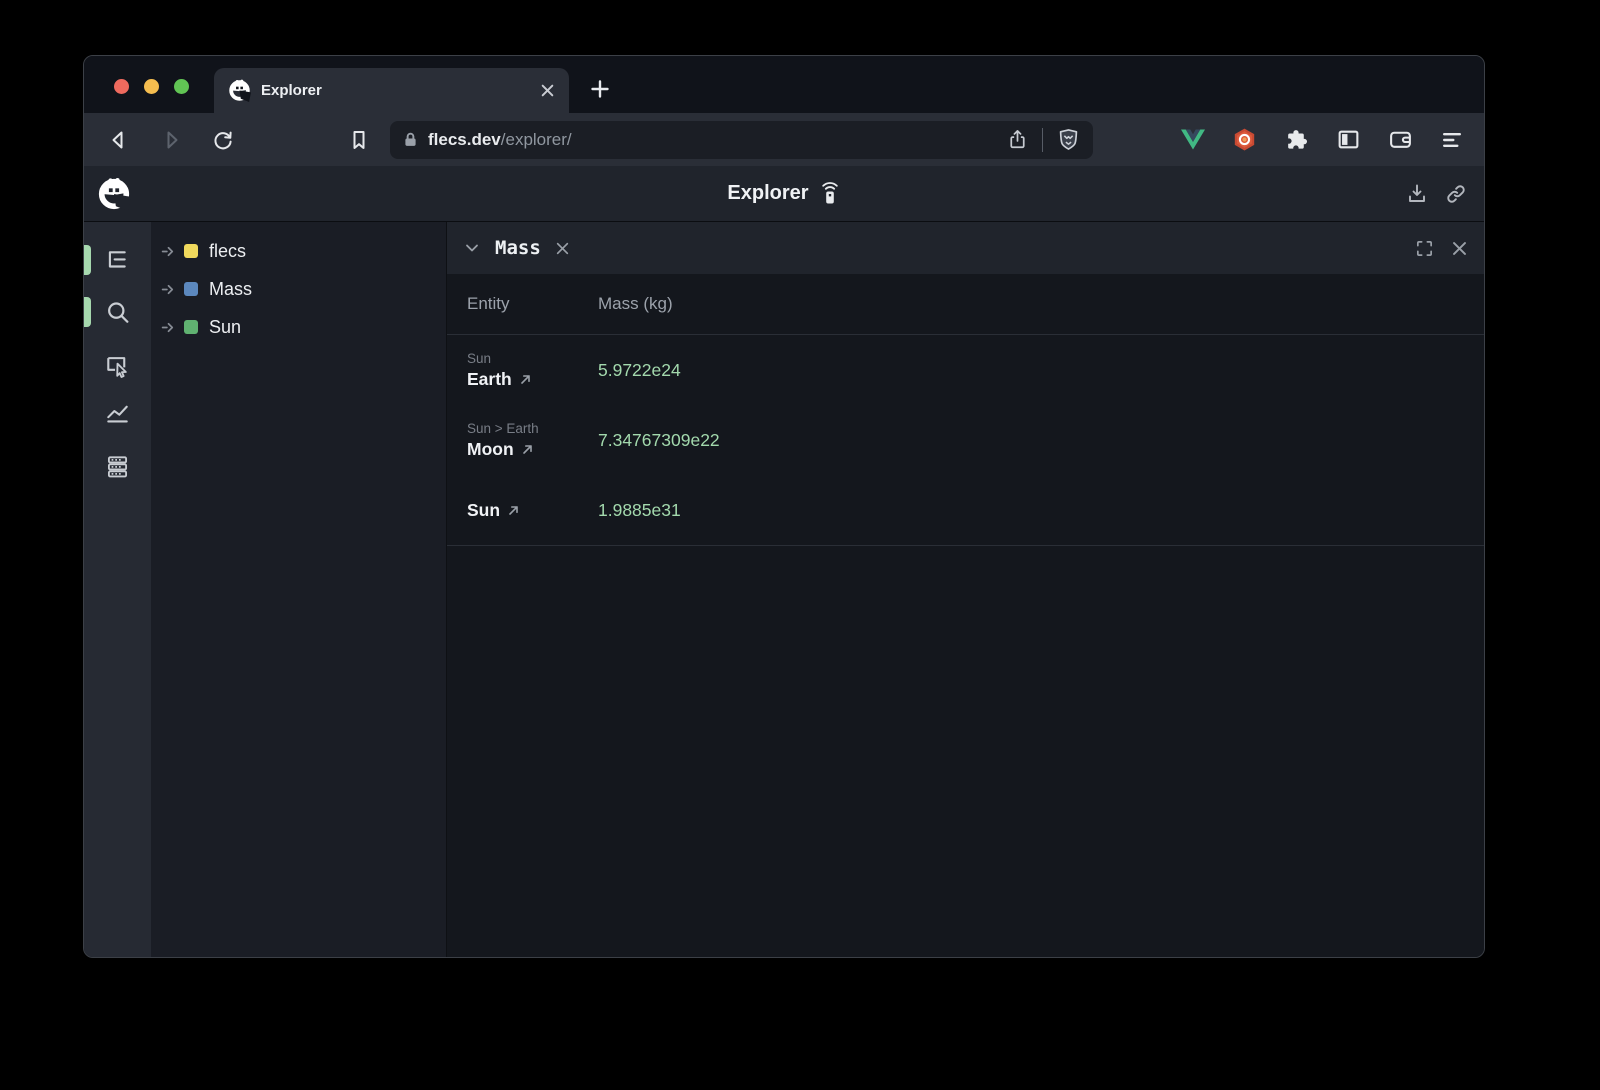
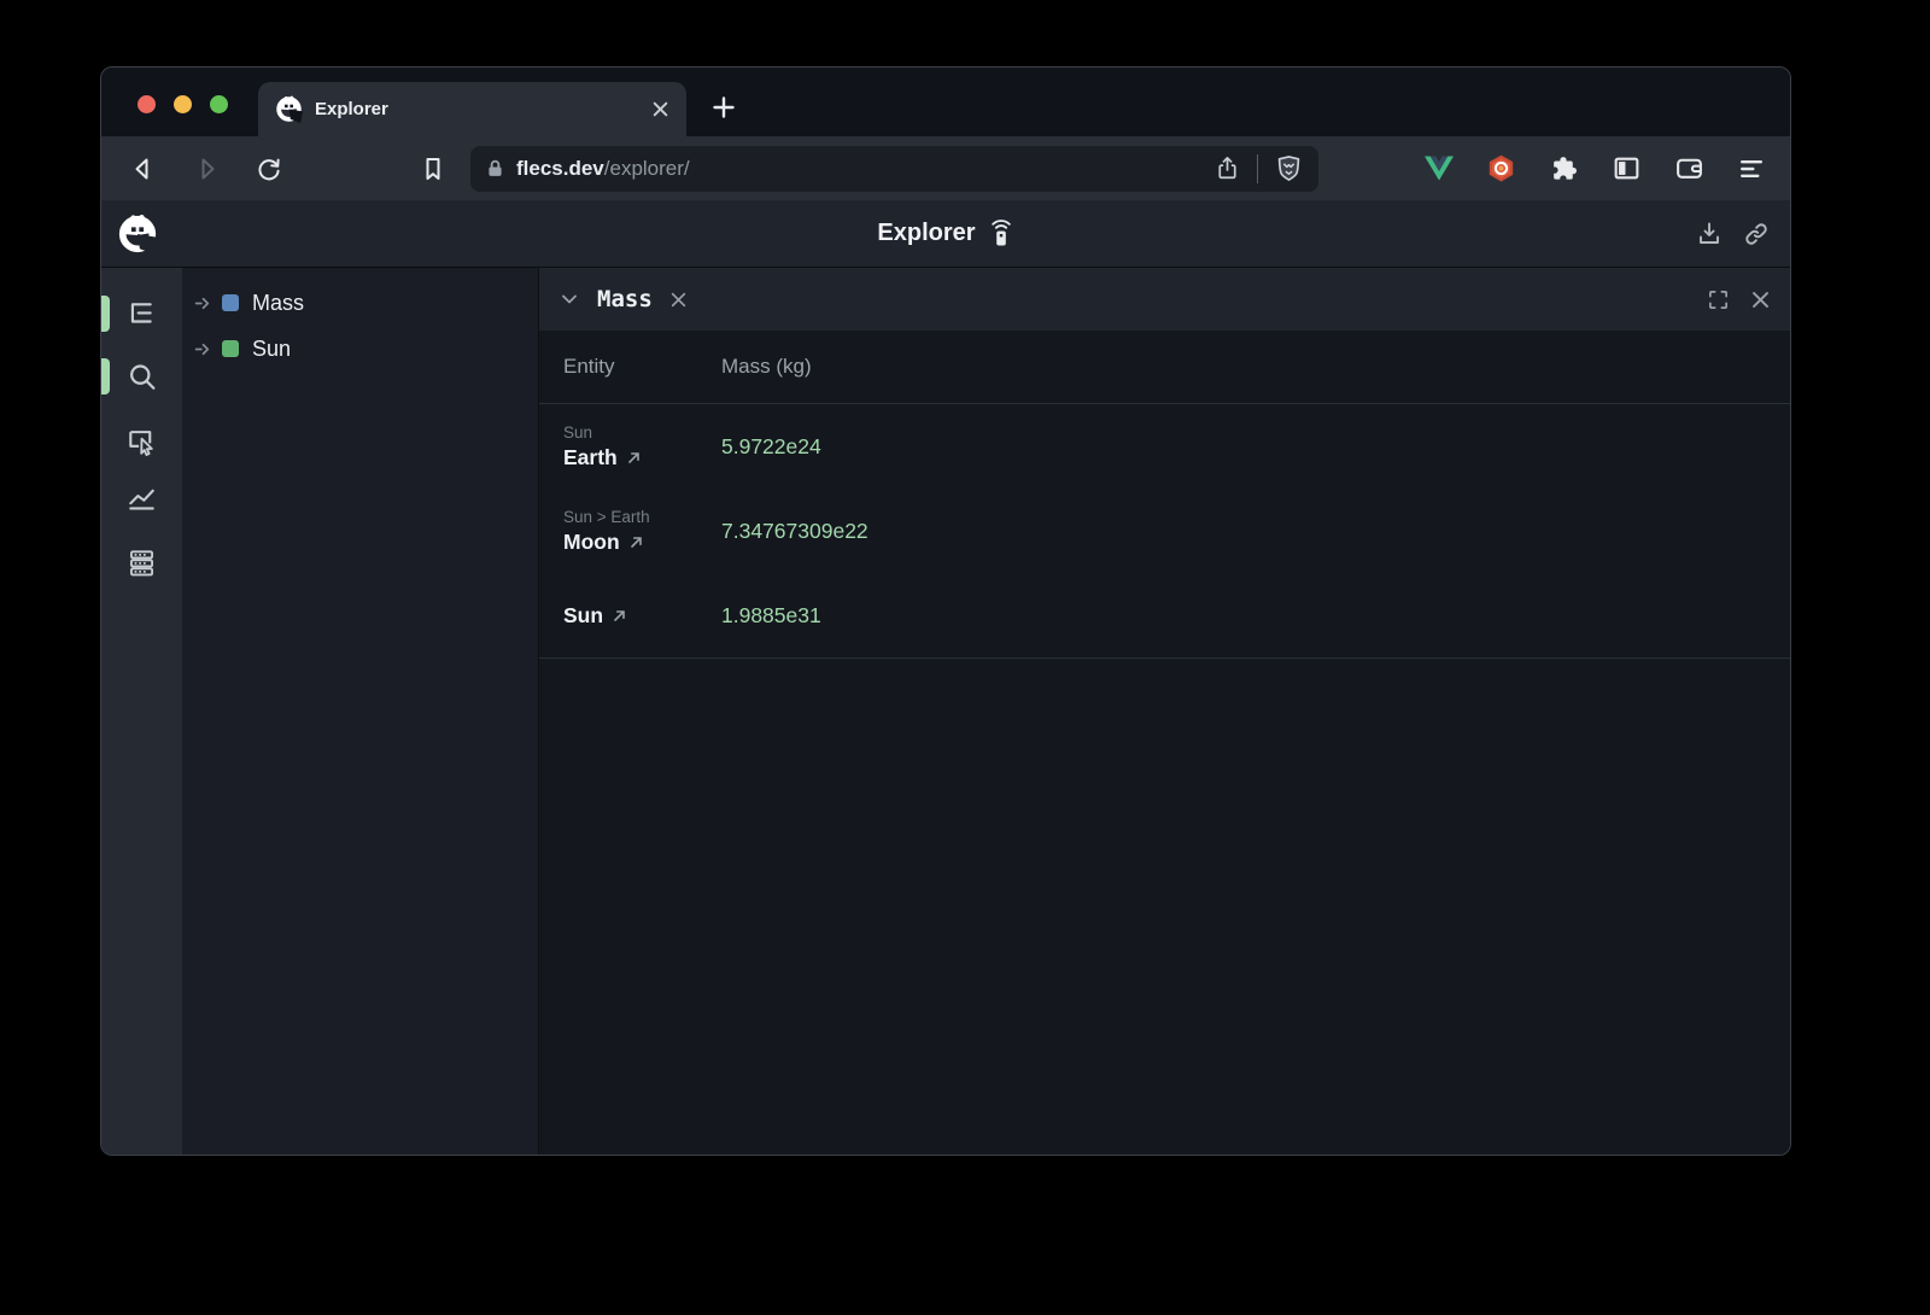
  Explorer
  flecs.dev/explorer/
  Explorer
- flecs
  Mass
  Sun
  Mass
  Entity
  Mass (kg)
  Sun
  Earth
  5.9722e24
  Sun > Earth
  Moon
  7.34767309e22
  Sun
  1.9885e31
